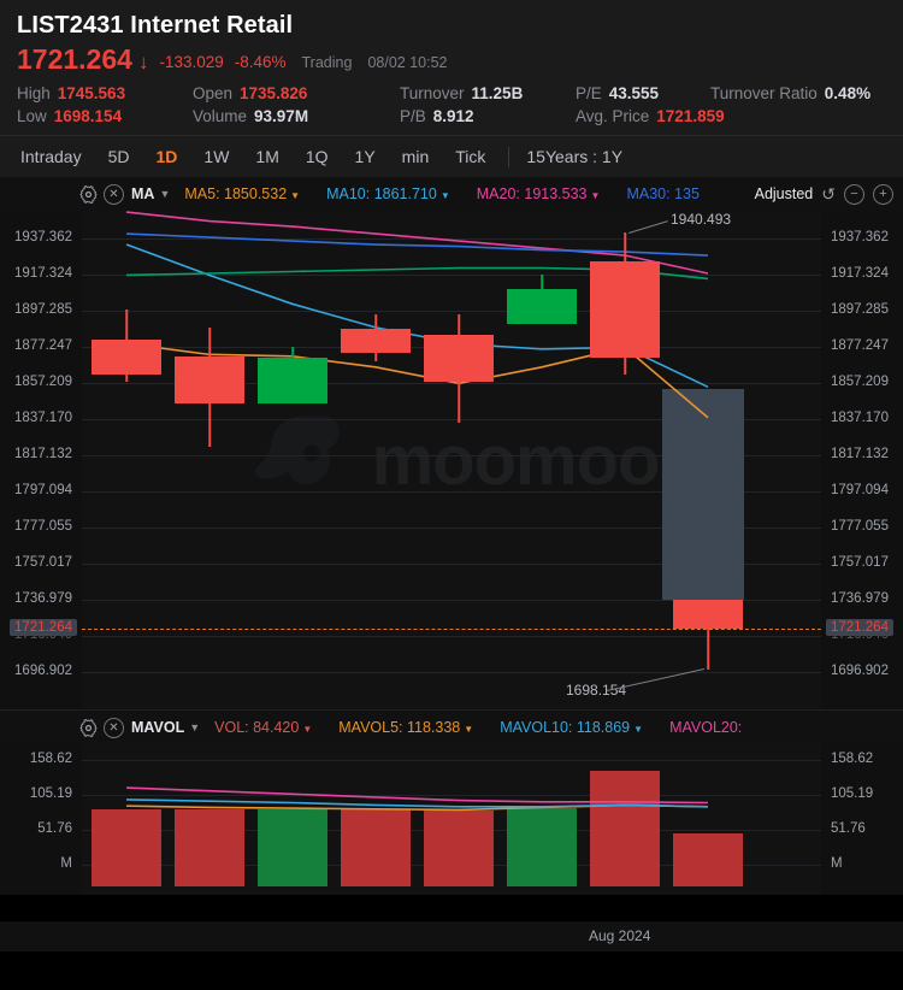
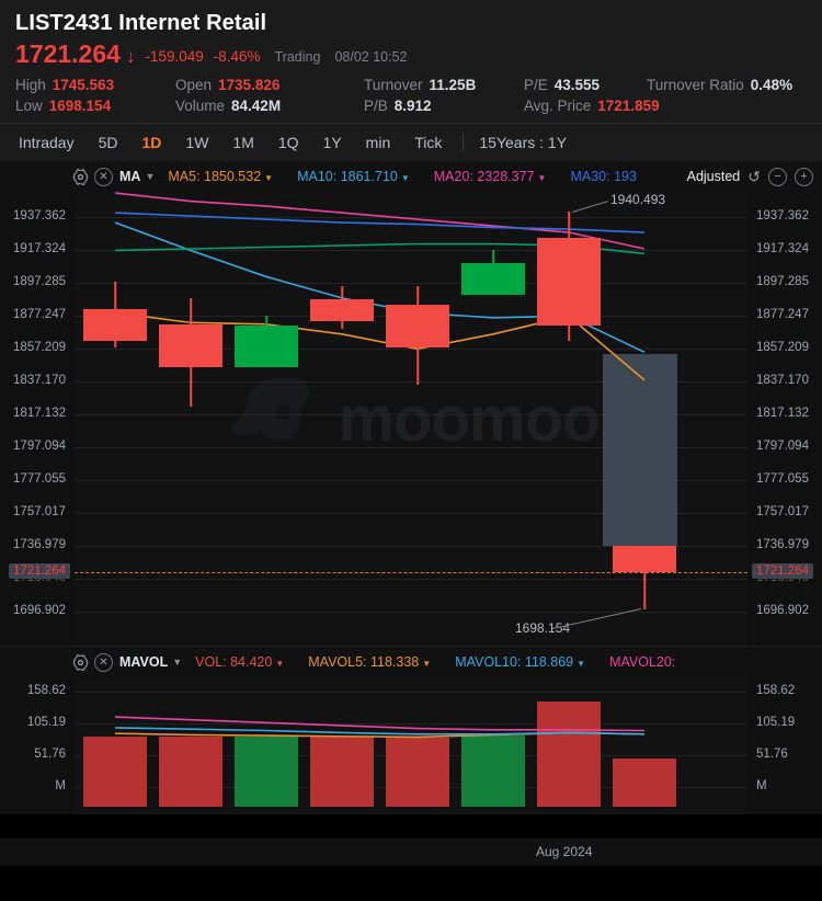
  LIST2431 Internet Retail
  1721.264
  ↓
- -133.029
+ -159.049
  -8.46%
  Trading
  08/02 10:52
  High
  1745.563
  Open
  1735.826
  Turnover
  11.25B
  P/E
  43.555
  Turnover Ratio
  0.48%
  Low
  1698.154
  Volume
- 93.97M
+ 84.42M
  P/B
  8.912
  Avg. Price
  1721.859
  Intraday
  5D
  1D
  1W
  1M
  1Q
  1Y
  min
  Tick
  15Years : 1Y
  ✕
  MA
  ▼
  MA5: 1850.532 ▼
  MA10: 1861.710 ▼
- MA20: 1913.533 ▼
+ MA20: 2328.377 ▼
- MA30: 135
+ MA30: 193
  Adjusted
  ↺
  −
  +
  moomoo
  1940.493
  1698.54
  1937.362
  1917.324
  1897.285
  1877.247
  1857.209
  1837.170
  1817.132
  1797.094
  1777.055
  1757.017
  1736.979
  1696.902
  1721.264
  1937.362
  1917.324
  1897.285
  1877.247
  1857.209
  1837.170
  1817.132
  1797.094
  1777.055
  1757.017
  1736.979
  1696.902
  1721.264
  ✕
  MAVOL
  ▼
  VOL: 84.420 ▼
  MAVOL5: 118.338 ▼
  MAVOL10: 118.869 ▼
  MAVOL20:
  158.62
  105.19
  51.76
  M
  158.62
  105.19
  51.76
  M
  Aug 2024
